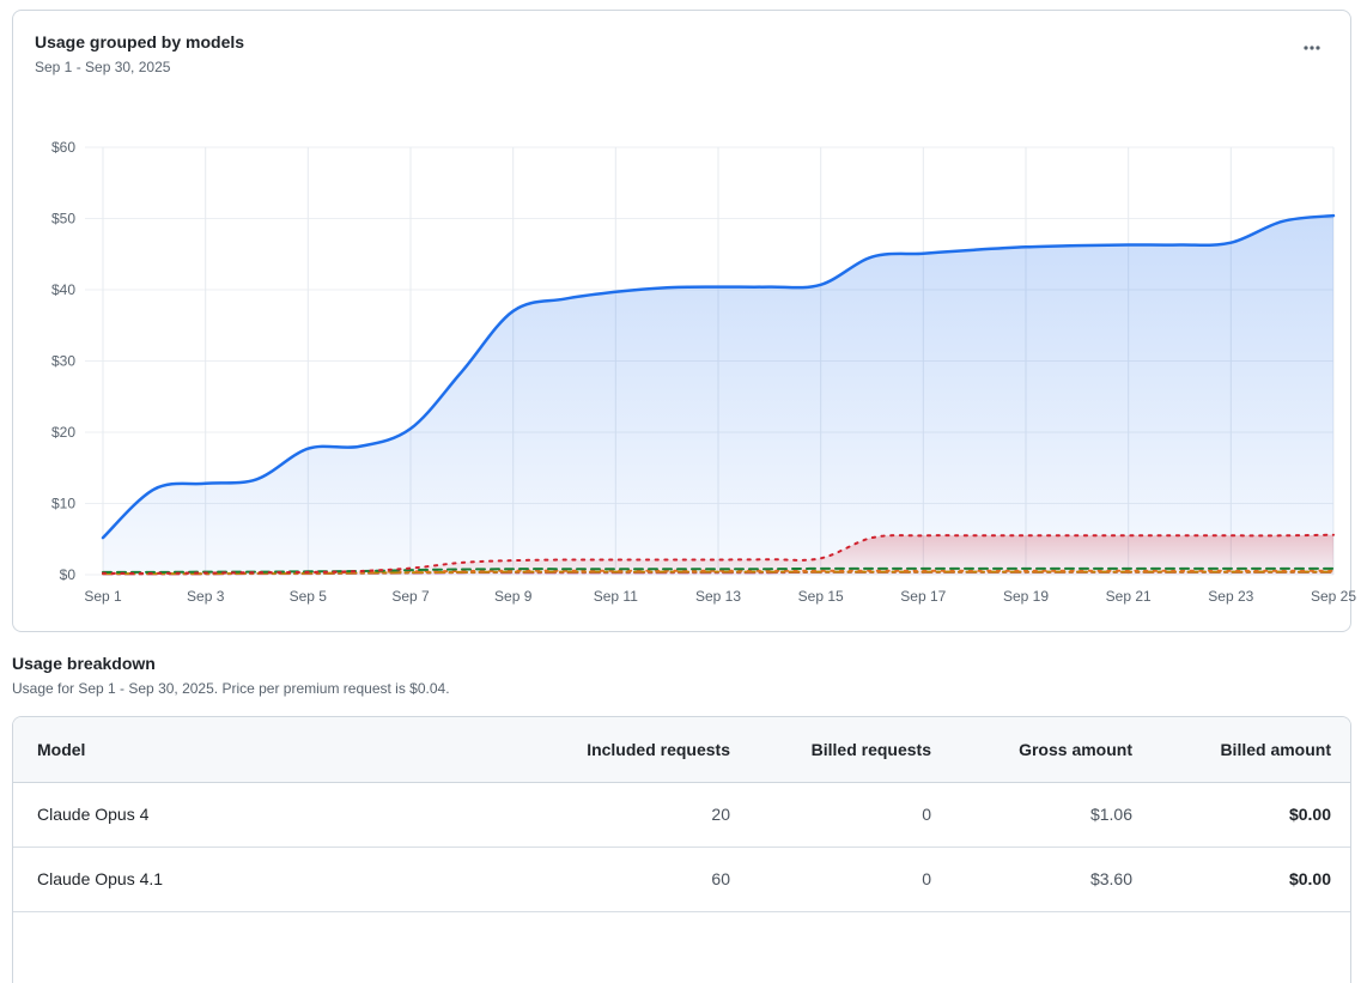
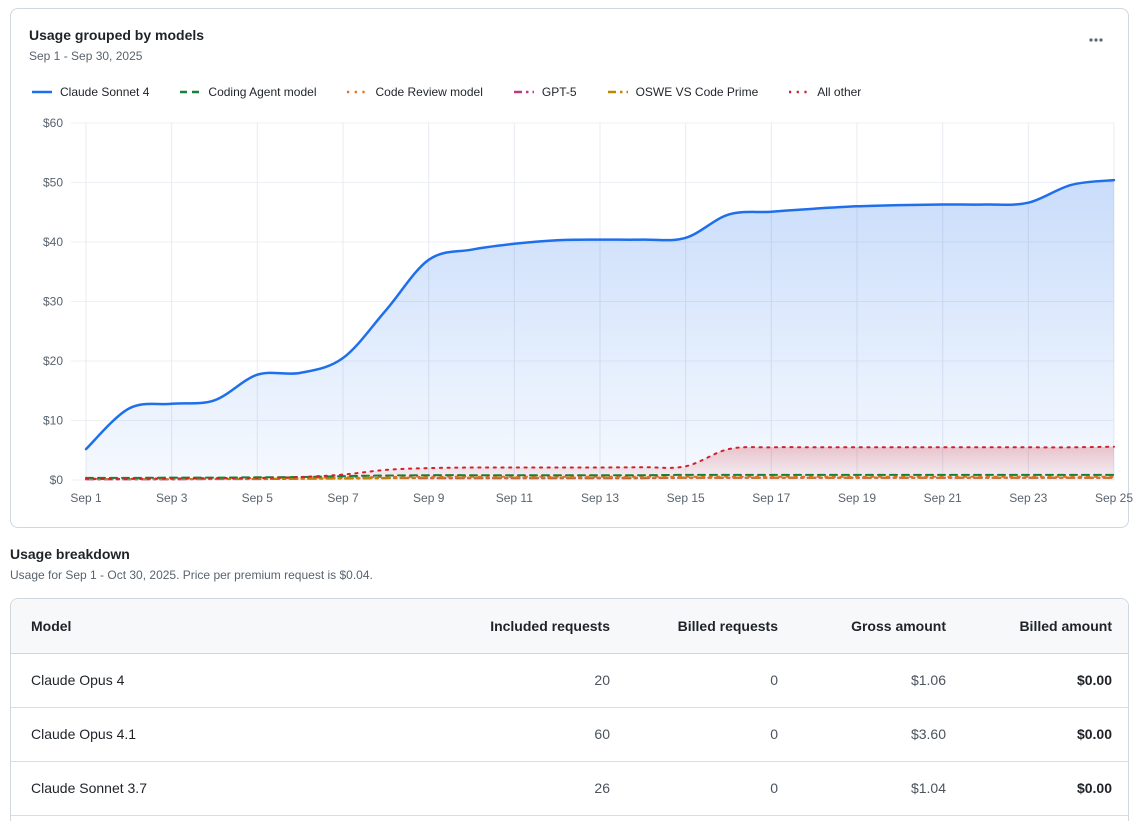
  Usage grouped by models
  Sep 1 - Sep 30, 2025
+ Claude Sonnet 4
+ Coding Agent model
+ Code Review model
+ GPT-5
+ OSWE VS Code Prime
+ All other
  $0
  $10
  $20
  $30
  $40
  $50
  $60
  Sep 1
  Sep 3
  Sep 5
  Sep 7
  Sep 9
  Sep 11
  Sep 13
  Sep 15
  Sep 17
  Sep 19
  Sep 21
  Sep 23
  Sep 25
  Usage breakdown
- Usage for Sep 1 - Sep 30, 2025. Price per premium request is $0.04.
+ Usage for Sep 1 - Oct 30, 2025. Price per premium request is $0.04.
  Model	Included requests	Billed requests	Gross amount	Billed amount
  Claude Opus 4	20	0	$1.06	$0.00
  Claude Opus 4.1	60	0	$3.60	$0.00
+ Claude Sonnet 3.7	26	0	$1.04	$0.00
